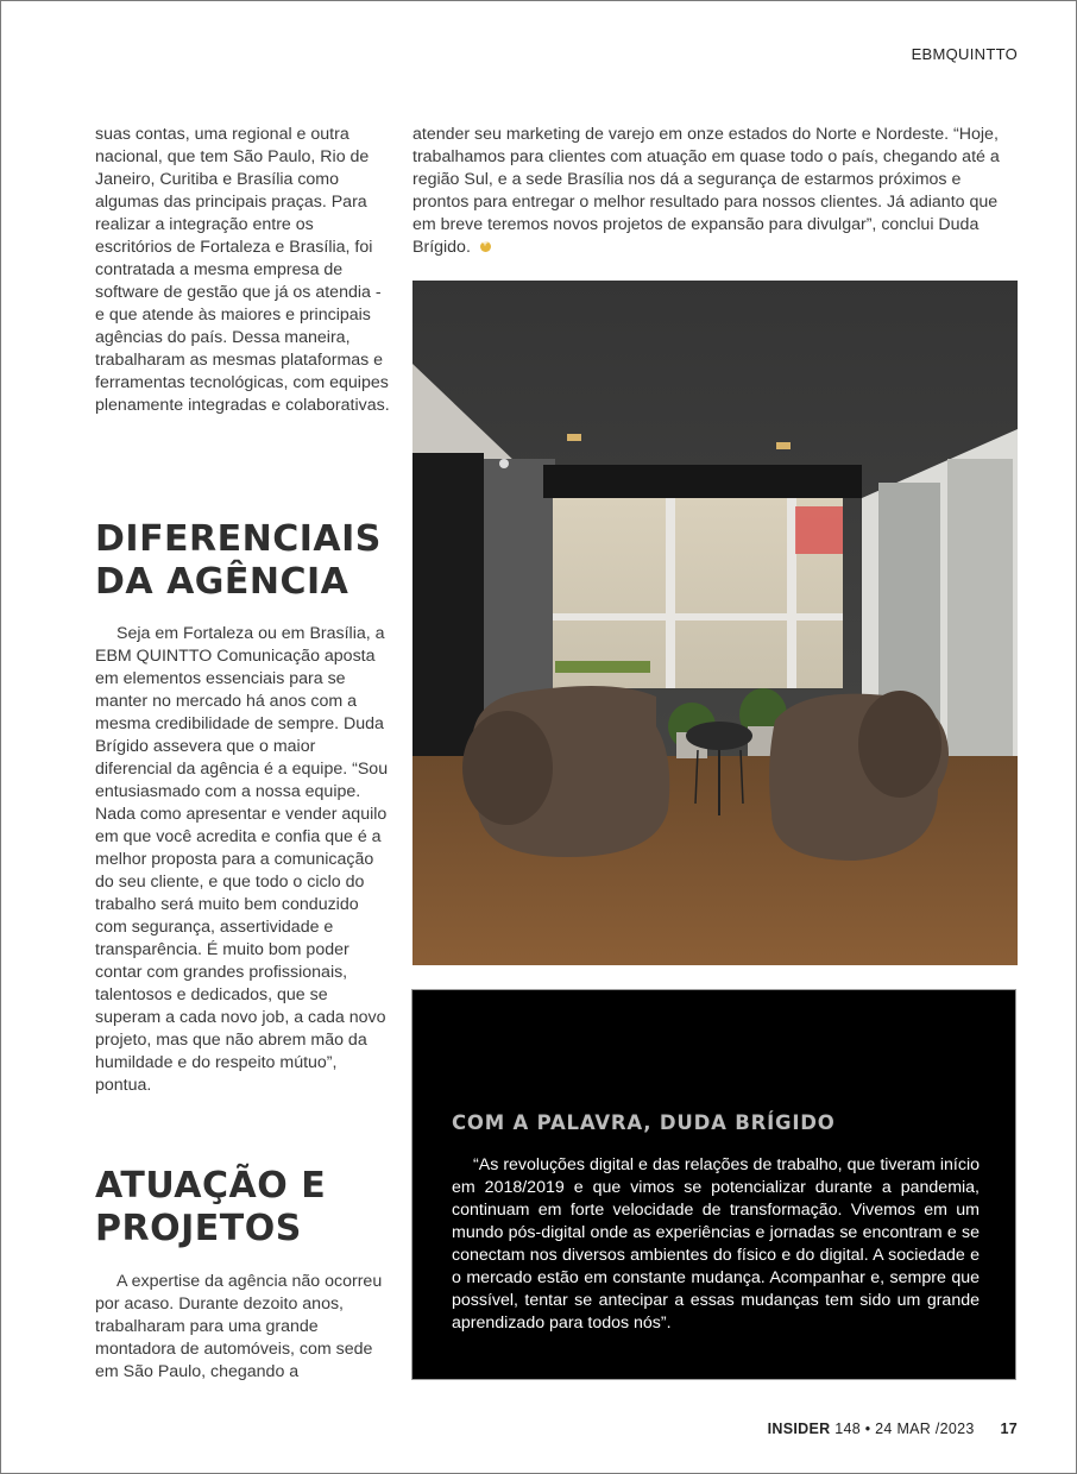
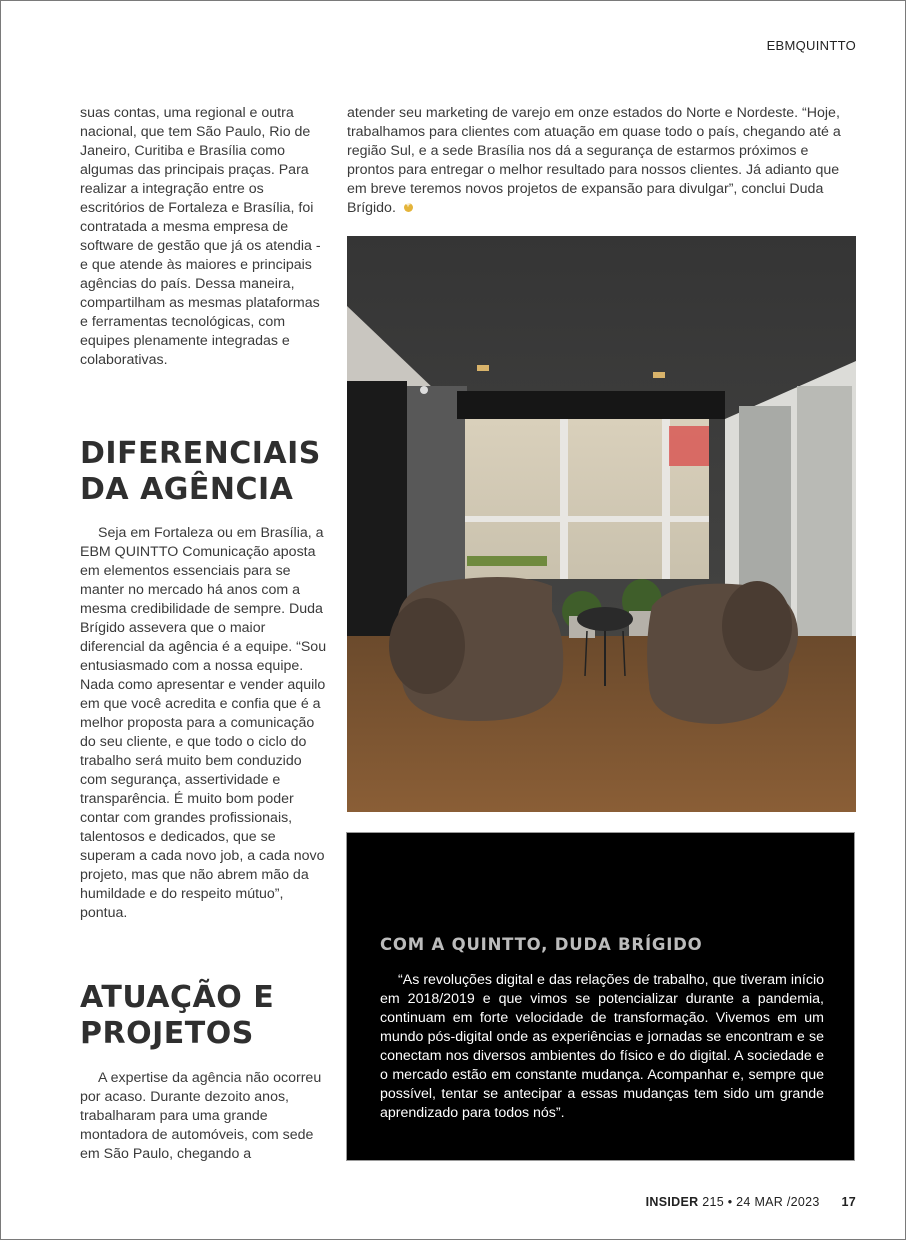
  EBMQUINTTO
- suas contas, uma regional e outra nacional, que tem São Paulo, Rio de Janeiro, Curitiba e Brasília como algumas das principais praças. Para realizar a integração entre os escritórios de Fortaleza e Brasília, foi contratada a mesma empresa de software de gestão que já os atendia - e que atende às maiores e principais agências do país. Dessa maneira, trabalharam as mesmas plataformas e ferramentas tecnológicas, com equipes plenamente integradas e colaborativas.
+ suas contas, uma regional e outra nacional, que tem São Paulo, Rio de Janeiro, Curitiba e Brasília como algumas das principais praças. Para realizar a integração entre os escritórios de Fortaleza e Brasília, foi contratada a mesma empresa de software de gestão que já os atendia - e que atende às maiores e principais agências do país. Dessa maneira, compartilham as mesmas plataformas e ferramentas tecnológicas, com equipes plenamente integradas e colaborativas.
  DIFERENCIAIS DA AGÊNCIA
  Seja em Fortaleza ou em Brasília, a EBM QUINTTO Comunicação aposta em elementos essenciais para se manter no mercado há anos com a mesma credibilidade de sempre. Duda Brígido assevera que o maior diferencial da agência é a equipe. “Sou entusiasmado com a nossa equipe. Nada como apresentar e vender aquilo em que você acredita e confia que é a melhor proposta para a comunicação do seu cliente, e que todo o ciclo do trabalho será muito bem conduzido com segurança, assertividade e transparência. É muito bom poder contar com grandes profissionais, talentosos e dedicados, que se superam a cada novo job, a cada novo projeto, mas que não abrem mão da humildade e do respeito mútuo”, pontua.
  ATUAÇÃO E PROJETOS
  A expertise da agência não ocorreu por acaso. Durante dezoito anos, trabalharam para uma grande montadora de automóveis, com sede em São Paulo, chegando a
  atender seu marketing de varejo em onze estados do Norte e Nordeste. “Hoje, trabalhamos para clientes com atuação em quase todo o país, chegando até a região Sul, e a sede Brasília nos dá a segurança de estarmos próximos e prontos para entregar o melhor resultado para nossos clientes. Já adianto que em breve teremos novos projetos de expansão para divulgar”, conclui Duda Brígido.
- COM A PALAVRA, DUDA BRÍGIDO
+ COM A QUINTTO, DUDA BRÍGIDO
  “As revoluções digital e das relações de trabalho, que tiveram início em 2018/2019 e que vimos se potencializar durante a pandemia, continuam em forte velocidade de transformação. Vivemos em um mundo pós-digital onde as experiências e jornadas se encontram e se conectam nos diversos ambientes do físico e do digital. A sociedade e o mercado estão em constante mudança. Acompanhar e, sempre que possível, tentar se antecipar a essas mudanças tem sido um grande aprendizado para todos nós”.
- INSIDER 148 • 24 MAR /2023 17
+ INSIDER 215 • 24 MAR /2023 17
